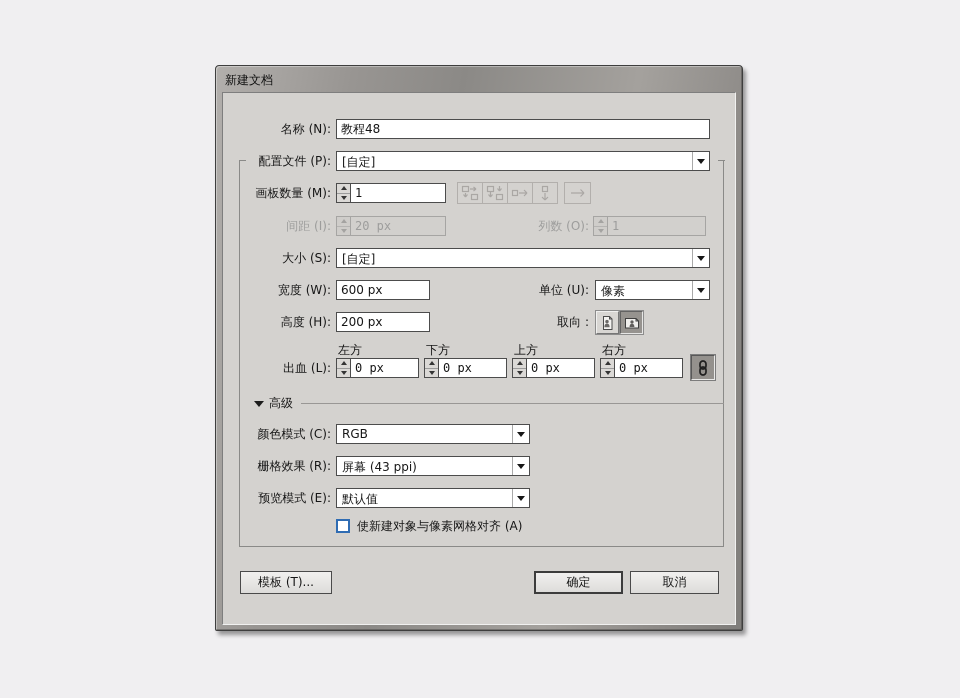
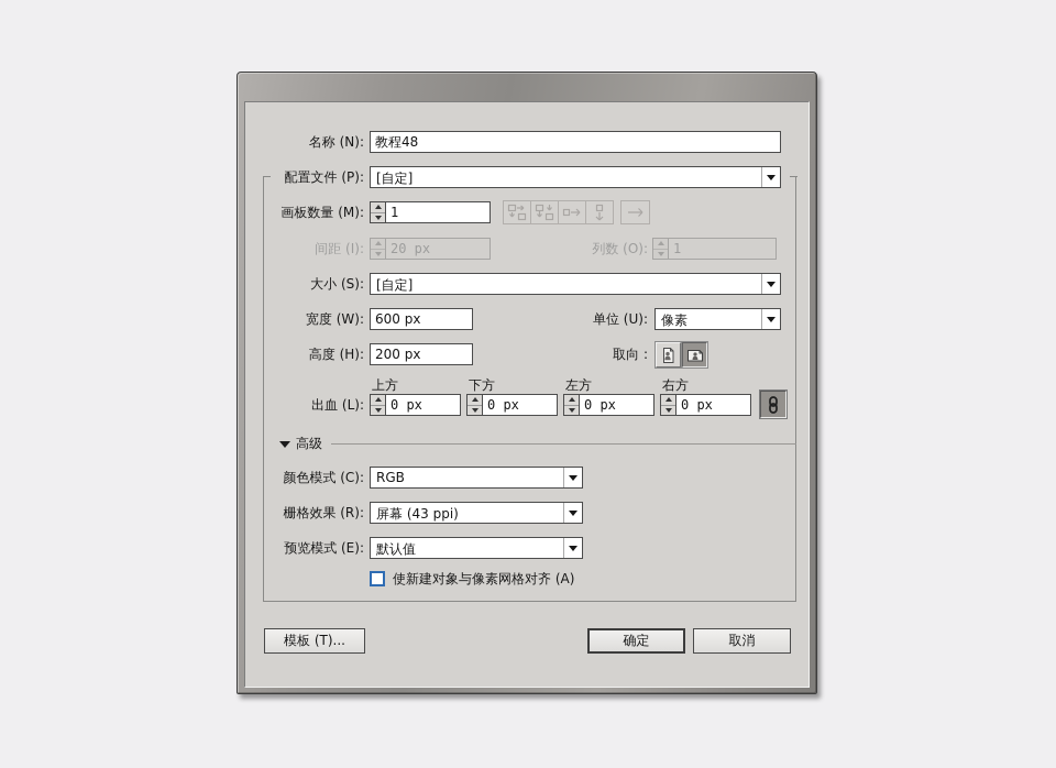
- 新建文档
  名称 (N):
  教程48
  配置文件 (P):
  [自定]
  画板数量 (M):
  1
  间距 (I):
  20 px
  列数 (O):
  1
  大小 (S):
  [自定]
  宽度 (W):
  600 px
  单位 (U):
  像素
  高度 (H):
  200 px
  取向 :
  出血 (L):
- 左方
+ 上方
  下方
- 上方
+ 左方
  右方
  0 px
  0 px
  0 px
  0 px
  高级
  颜色模式 (C):
  RGB
  栅格效果 (R):
  屏幕 (43 ppi)
  预览模式 (E):
  默认值
  使新建对象与像素网格对齐 (A)
  模板 (T)...
  确定
  取消
